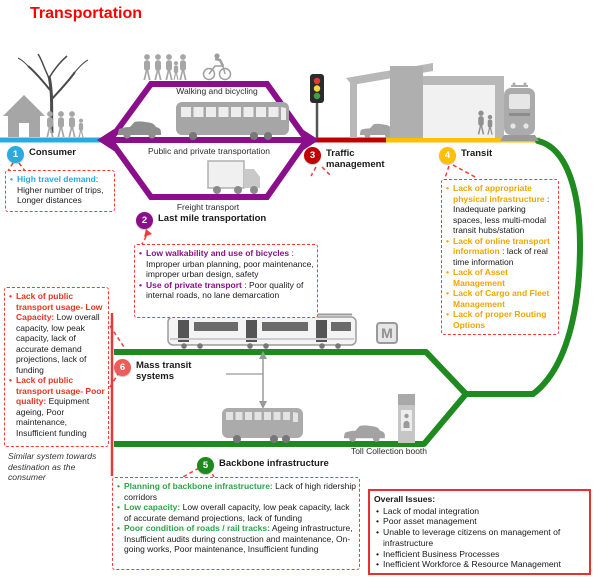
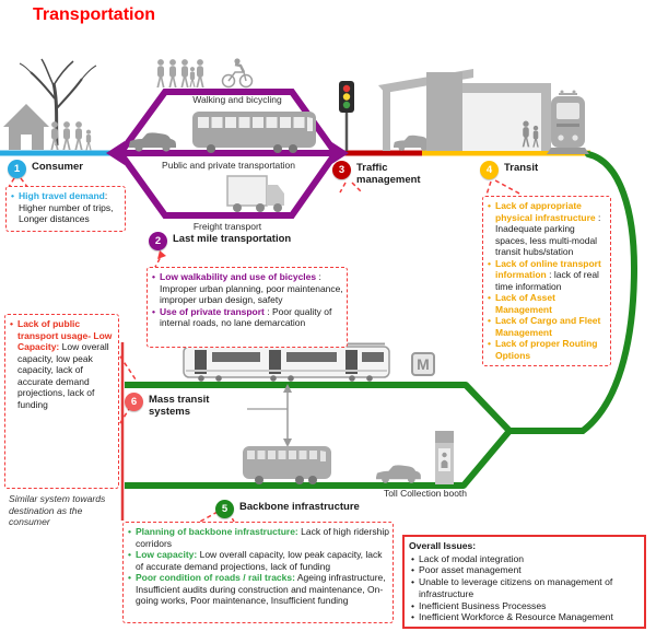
  Transportation
  Walking and bicycling
  Public and private transportation
  Freight transport
  Toll Collection booth
  Similar system towards destination as the consumer
  M
  1
  Consumer
  2
  Last mile transportation
  3
  Traffic management
  4
  Transit
  5
  Backbone infrastructure
  6
  Mass transit systems
  High travel demand: Higher number of trips, Longer distances
  Low walkability and use of bicycles : Improper urban planning, poor maintenance, improper urban design, safety
  Use of private transport : Poor quality of internal roads, no lane demarcation
  Lack of appropriate physical infrastructure : Inadequate parking spaces, less multi-modal transit hubs/station
  Lack of online transport information : lack of real time information
  Lack of Asset Management
  Lack of Cargo and Fleet Management
  Lack of proper Routing Options
  Lack of public transport usage- Low Capacity: Low overall capacity, low peak capacity, lack of accurate demand projections, lack of funding
- Lack of public transport usage- Poor quality: Equipment ageing, Poor maintenance, Insufficient funding
  Planning of backbone infrastructure: Lack of high ridership corridors
  Low capacity: Low overall capacity, low peak capacity, lack of accurate demand projections, lack of funding
  Poor condition of roads / rail tracks: Ageing infrastructure, Insufficient audits during construction and maintenance, On-going works, Poor maintenance, Insufficient funding
  Overall Issues:
  Lack of modal integration
  Poor asset management
  Unable to leverage citizens on management of infrastructure
  Inefficient Business Processes
  Inefficient Workforce & Resource Management
